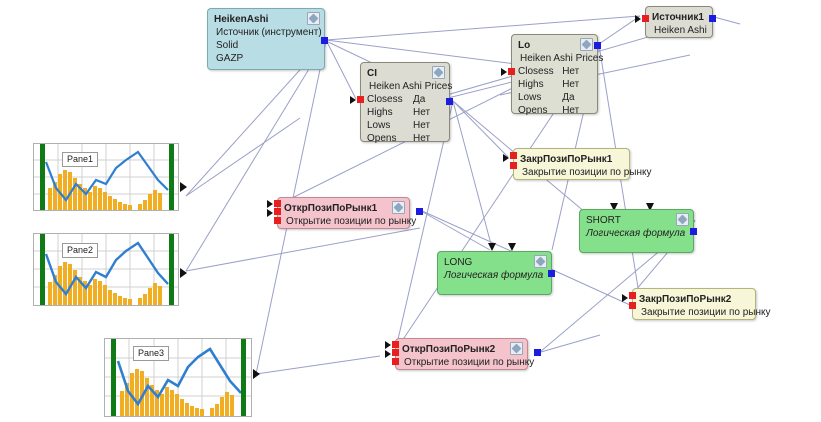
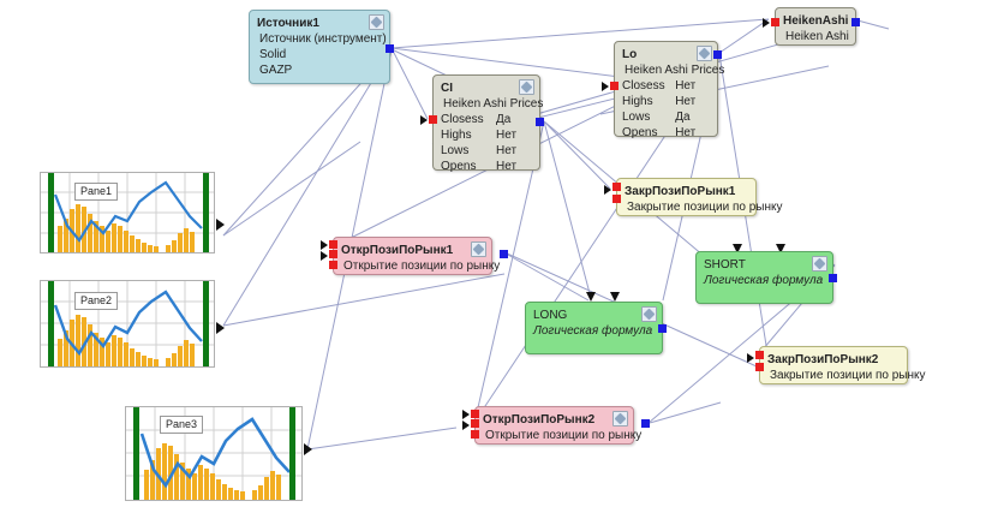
  Pane1
  Pane2
  Pane3
- HeikenAshi
+ Источник1
  Источник (инструмент)
  Solid
  GAZP
  CI
  Heiken Ashi Prices
  Closess
  Да
  Highs
  Нет
  Lows
  Нет
  Opens
  Нет
  Lo
  Heiken Ashi Prices
  Closess
  Нет
  Highs
  Нет
  Lows
  Да
  Opens
  Нет
- Источник1
+ HeikenAshi
  Heiken Ashi
  ЗакрПозиПоРынк1
  Закрытие позиции по рынку
  ЗакрПозиПоРынк2
  Закрытие позиции по рынку
  ОткрПозиПоРынк1
  Открытие позиции по рынку
  ОткрПозиПоРынк2
  Открытие позиции по рынку
  LONG
  Логическая формула
  SHORT
  Логическая формула
